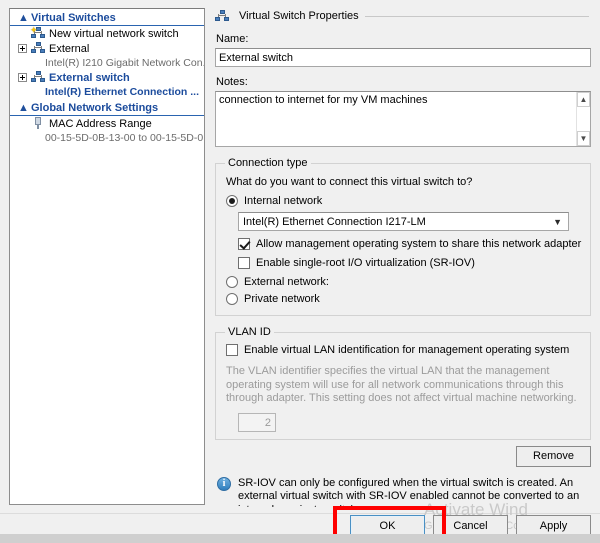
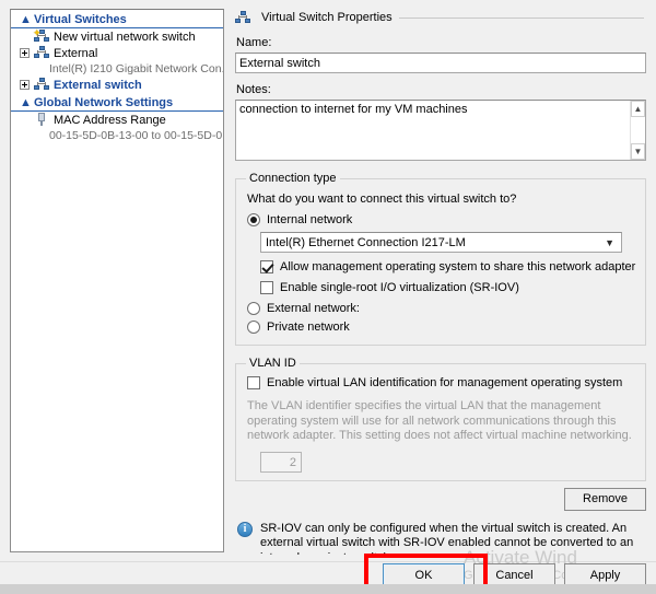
  ▲
  Virtual Switches
  ✦
  New virtual network switch
  External
  Intel(R) I210 Gigabit Network Con
  External switch
- Intel(R) Ethernet Connection ...
  ▲
  Global Network Settings
  MAC Address Range
  00-15-5D-0B-13-00 to 00-15-5D-0
  Virtual Switch Properties
  Name:
  External switch
  Notes:
  connection to internet for my VM machines
  ▲
  ▼
  Connection type
  What do you want to connect this virtual switch to?
  Internal network
  Intel(R) Ethernet Connection I217-LM
  ▼
  Allow management operating system to share this network adapter
  Enable single-root I/O virtualization (SR-IOV)
  External network:
  Private network
  VLAN ID
  Enable virtual LAN identification for management operating system
- The VLAN identifier specifies the virtual LAN that the management operating system will use for all network communications through this through adapter. This setting does not affect virtual machine networking.
+ The VLAN identifier specifies the virtual LAN that the management operating system will use for all network communications through this network adapter. This setting does not affect virtual machine networking.
  2
  Remove
  i
  SR-IOV can only be configured when the virtual switch is created. An external virtual switch with SR-IOV enabled cannot be converted to an
  Activate Wind
  OK
  Cancel
  Apply
